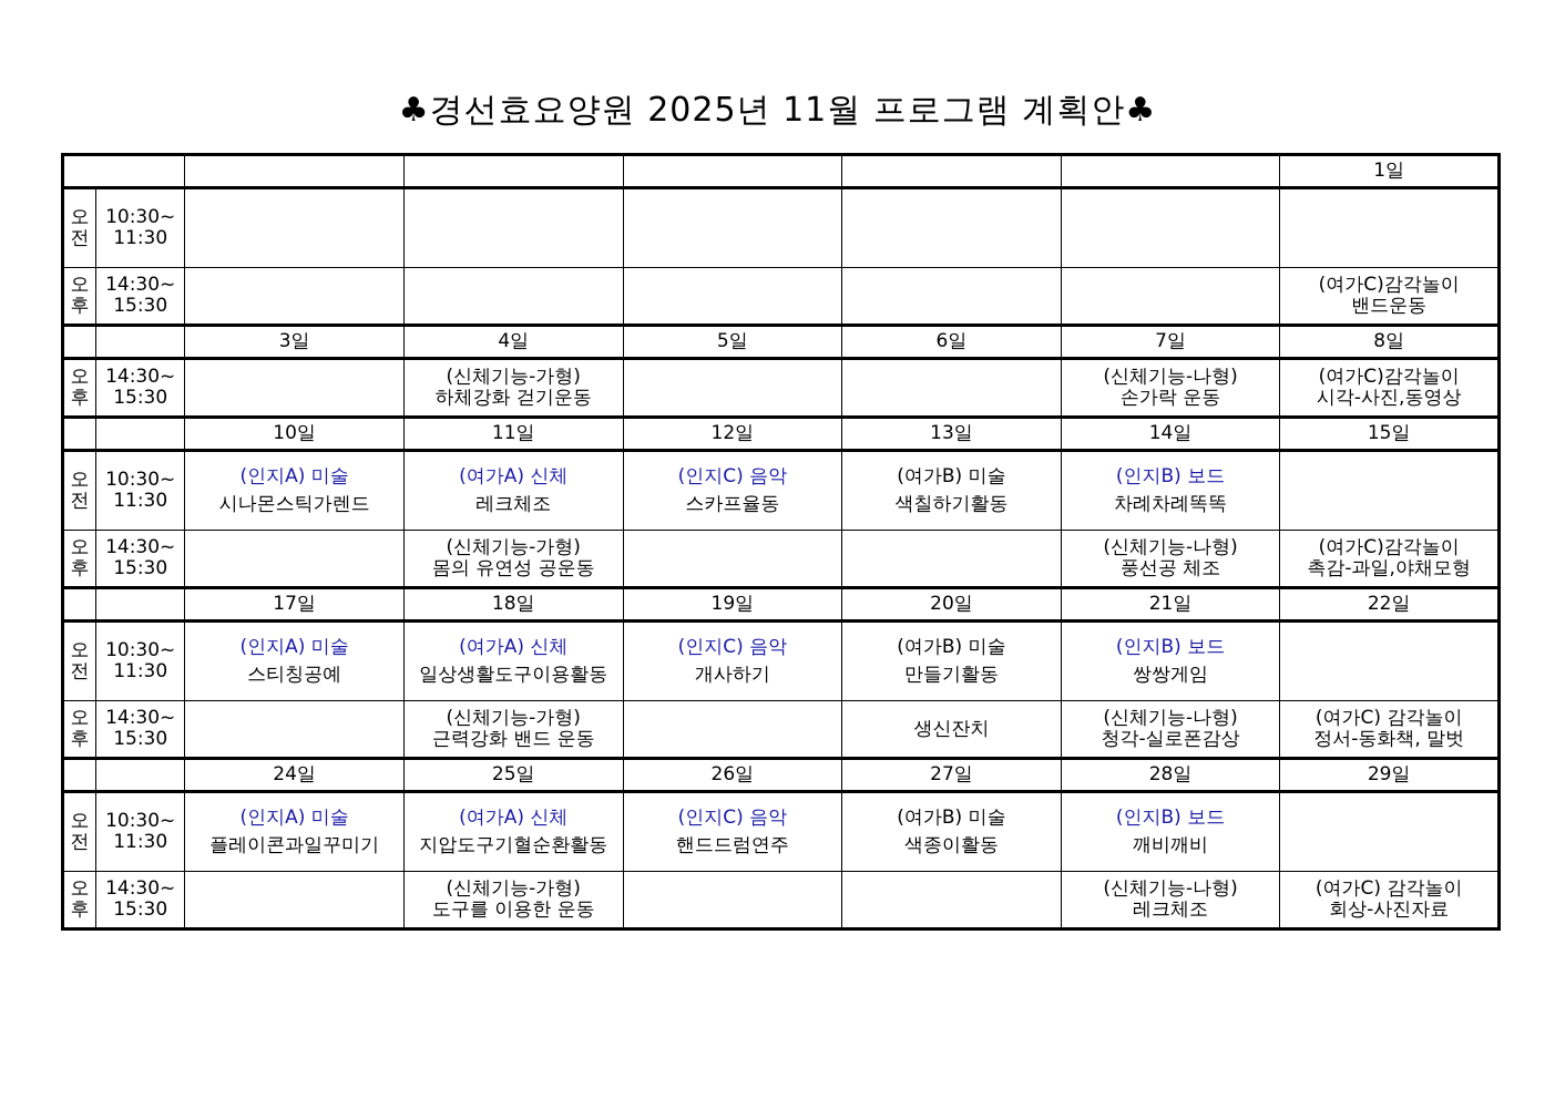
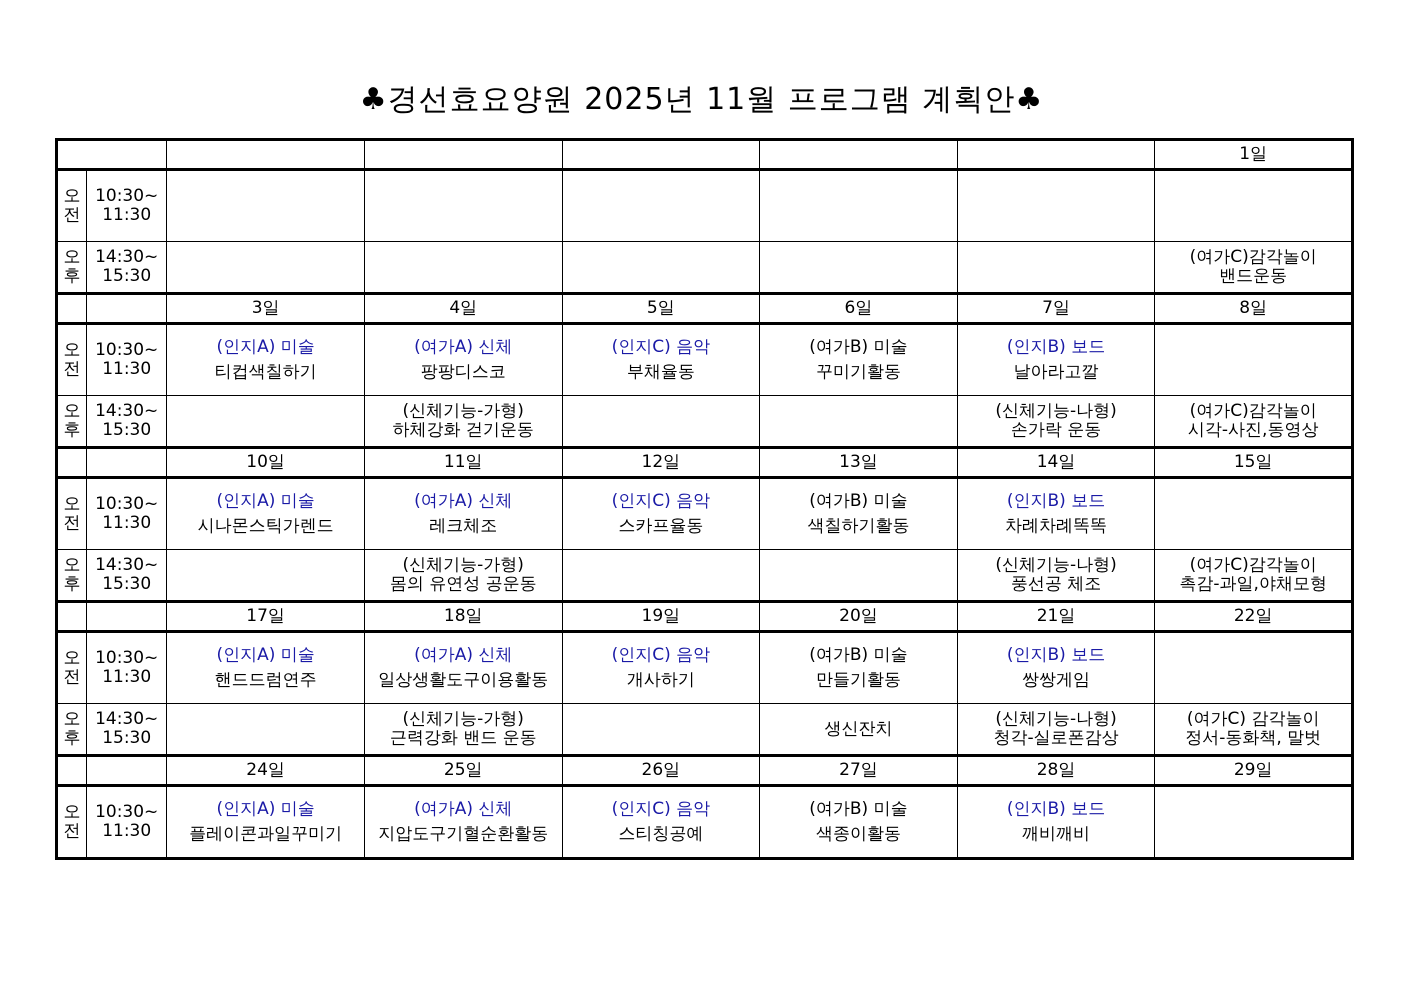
  ♣경선효요양원 2025년 11월 프로그램 계획안♣
  						1일
  오전	10:30~11:30
  오후	14:30~15:30						(여가C)감각놀이밴드운동
  		3일	4일	5일	6일	7일	8일
+ 오전	10:30~11:30	(인지A) 미술티컵색칠하기	(여가A) 신체팡팡디스코	(인지C) 음악부채율동	(여가B) 미술꾸미기활동	(인지B) 보드날아라고깔
  오후	14:30~15:30		(신체기능-가형)하체강화 걷기운동			(신체기능-나형)손가락 운동	(여가C)감각놀이시각-사진,동영상
  		10일	11일	12일	13일	14일	15일
  오전	10:30~11:30	(인지A) 미술시나몬스틱가렌드	(여가A) 신체레크체조	(인지C) 음악스카프율동	(여가B) 미술색칠하기활동	(인지B) 보드차례차례똑똑
  오후	14:30~15:30		(신체기능-가형)몸의 유연성 공운동			(신체기능-나형)풍선공 체조	(여가C)감각놀이촉감-과일,야채모형
  		17일	18일	19일	20일	21일	22일
- 오전	10:30~11:30	(인지A) 미술스티칭공예	(여가A) 신체일상생활도구이용활동	(인지C) 음악개사하기	(여가B) 미술만들기활동	(인지B) 보드쌍쌍게임
+ 오전	10:30~11:30	(인지A) 미술핸드드럼연주	(여가A) 신체일상생활도구이용활동	(인지C) 음악개사하기	(여가B) 미술만들기활동	(인지B) 보드쌍쌍게임
  오후	14:30~15:30		(신체기능-가형)근력강화 밴드 운동		생신잔치	(신체기능-나형)청각-실로폰감상	(여가C) 감각놀이정서-동화책, 말벗
  		24일	25일	26일	27일	28일	29일
- 오전	10:30~11:30	(인지A) 미술플레이콘과일꾸미기	(여가A) 신체지압도구기혈순환활동	(인지C) 음악핸드드럼연주	(여가B) 미술색종이활동	(인지B) 보드깨비깨비
+ 오전	10:30~11:30	(인지A) 미술플레이콘과일꾸미기	(여가A) 신체지압도구기혈순환활동	(인지C) 음악스티칭공예	(여가B) 미술색종이활동	(인지B) 보드깨비깨비
- 오후	14:30~15:30		(신체기능-가형)도구를 이용한 운동			(신체기능-나형)레크체조	(여가C) 감각놀이회상-사진자료
